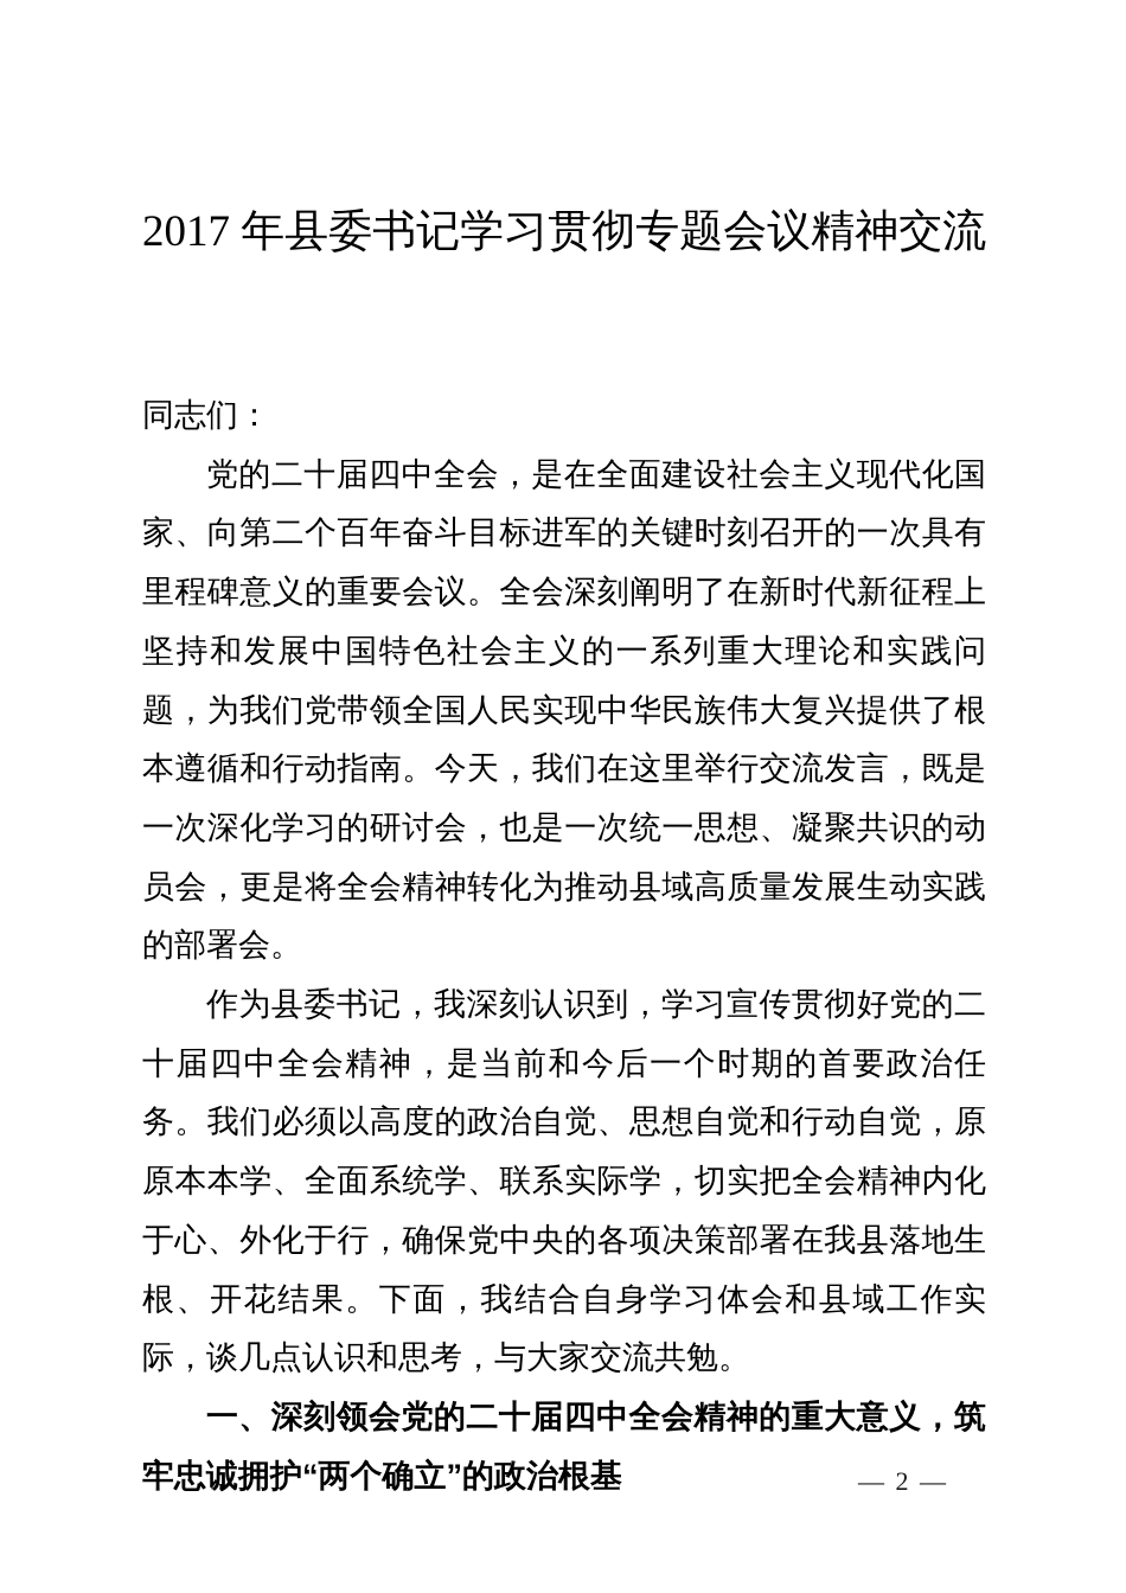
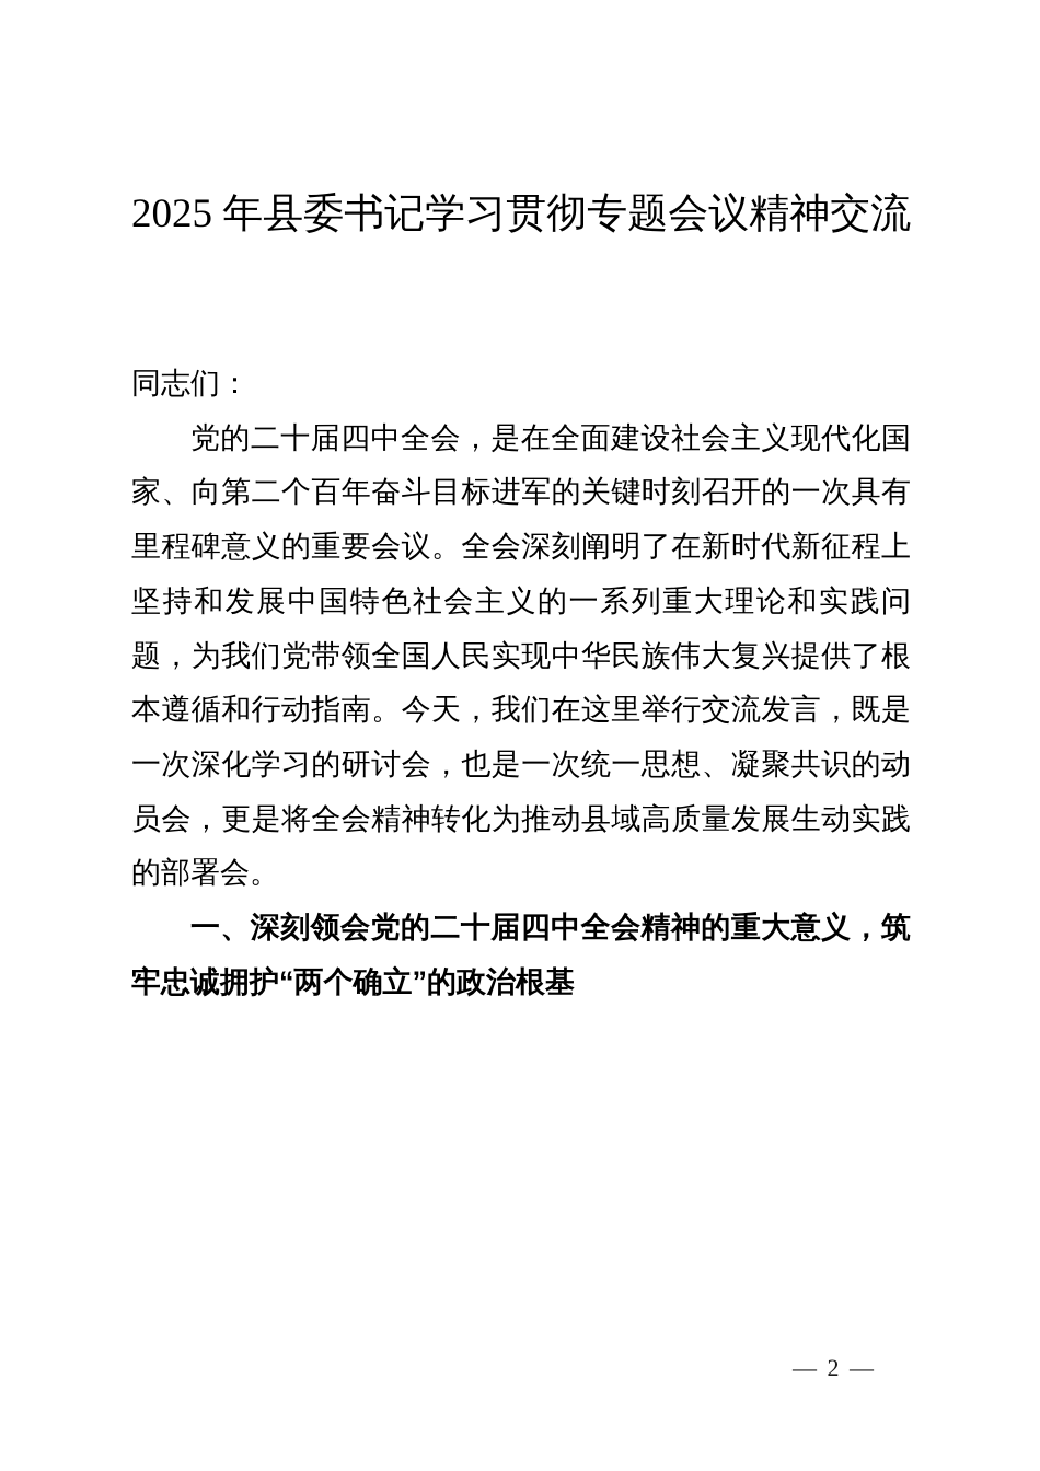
- 2017 年县委书记学习贯彻专题会议精神交流
+ 2025 年县委书记学习贯彻专题会议精神交流
  同志们：
  党的二十届四中全会，是在全面建设社会主义现代化国家、向第二个百年奋斗目标进军的关键时刻召开的一次具有里程碑意义的重要会议。全会深刻阐明了在新时代新征程上坚持和发展中国特色社会主义的一系列重大理论和实践问题，为我们党带领全国人民实现中华民族伟大复兴提供了根本遵循和行动指南。今天，我们在这里举行交流发言，既是一次深化学习的研讨会，也是一次统一思想、凝聚共识的动员会，更是将全会精神转化为推动县域高质量发展生动实践的部署会。
- 作为县委书记，我深刻认识到，学习宣传贯彻好党的二十届四中全会精神，是当前和今后一个时期的首要政治任务。我们必须以高度的政治自觉、思想自觉和行动自觉，原原本本学、全面系统学、联系实际学，切实把全会精神内化于心、外化于行，确保党中央的各项决策部署在我县落地生根、开花结果。下面，我结合自身学习体会和县域工作实际，谈几点认识和思考，与大家交流共勉。
  一、深刻领会党的二十届四中全会精神的重大意义，筑牢忠诚拥护“两个确立”的政治根基
  — 2 —
